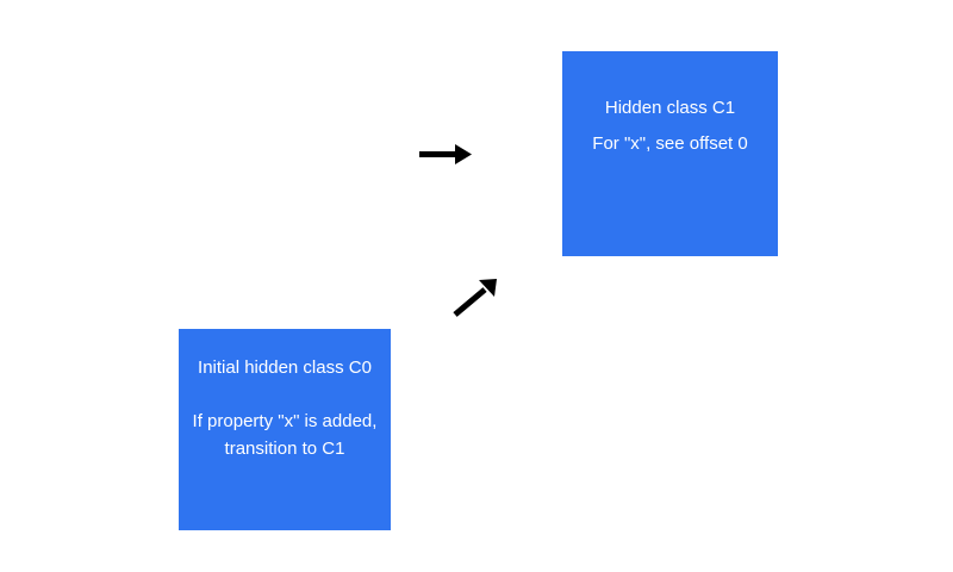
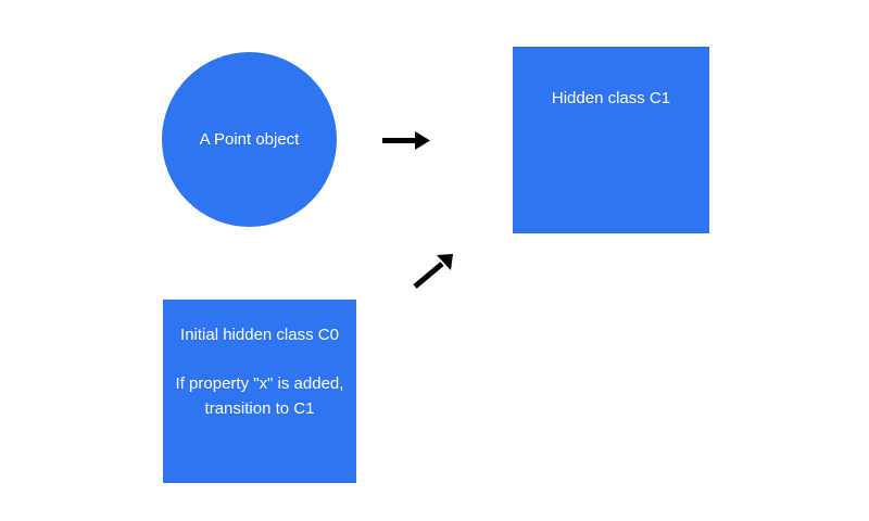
+ A Point object
  Hidden class C1
- For "x", see offset 0
  Initial hidden class C0
  If property "x" is added,
  transition to C1
